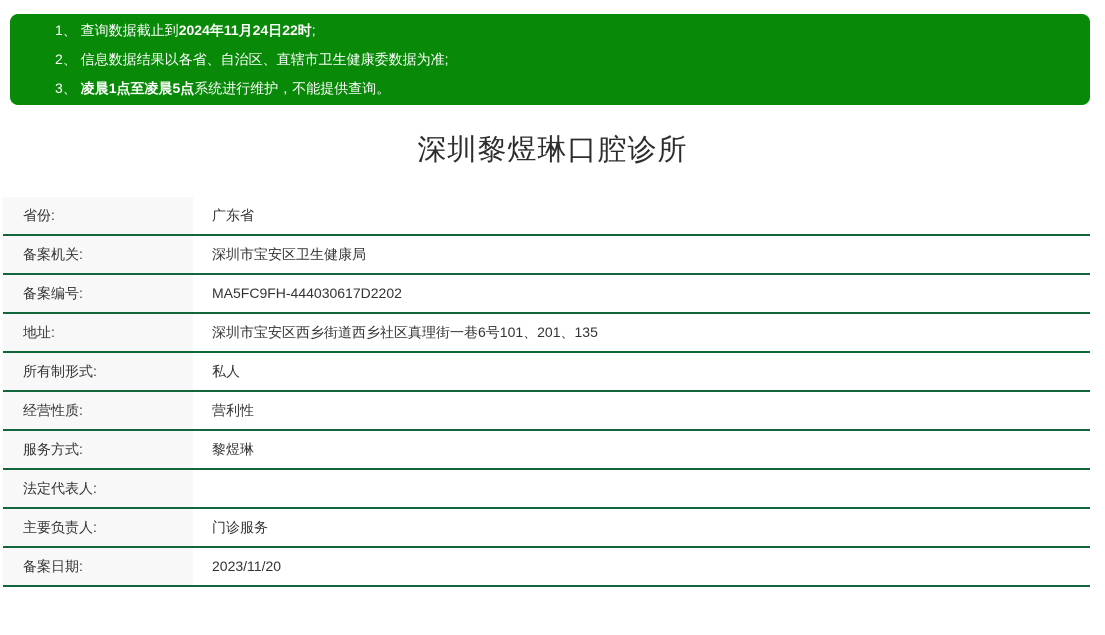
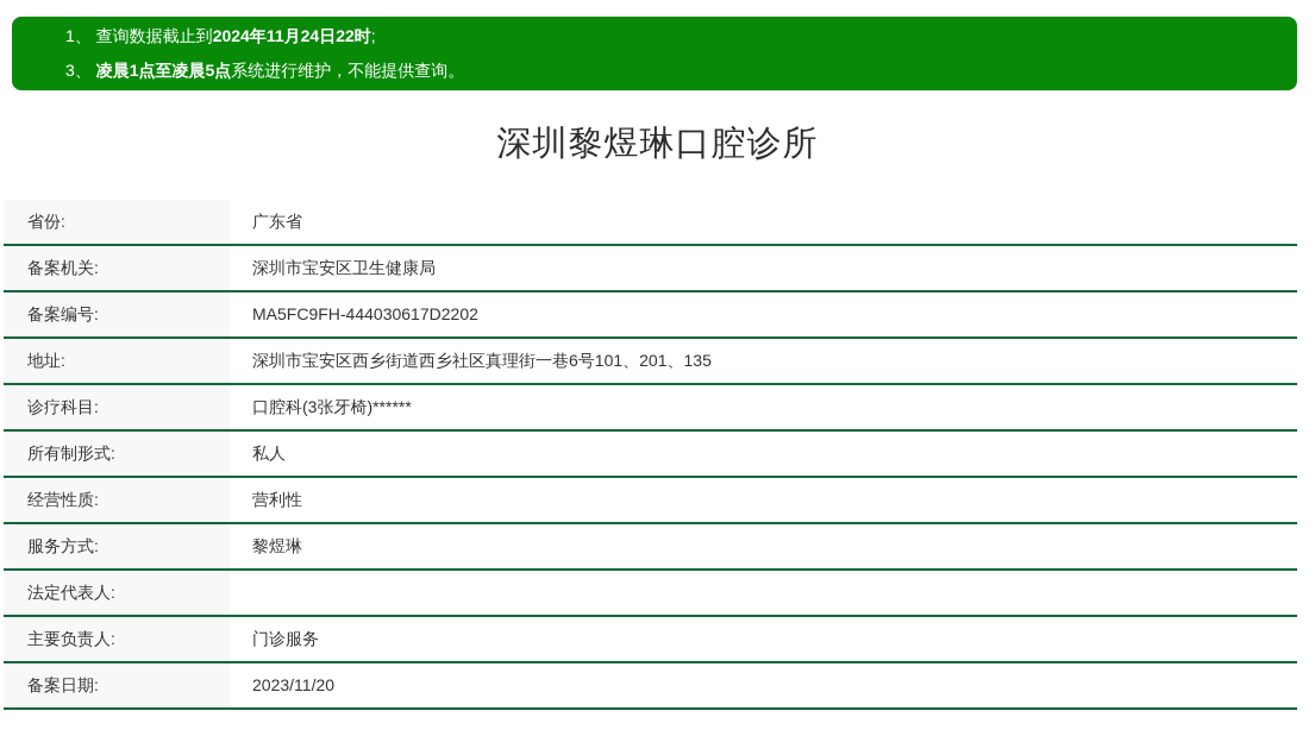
  1、 查询数据截止到2024年11月24日22时;
- 2、 信息数据结果以各省、自治区、直辖市卫生健康委数据为准;
  3、 凌晨1点至凌晨5点系统进行维护，不能提供查询。
  深圳黎煜琳口腔诊所
  省份:	广东省
  备案机关:	深圳市宝安区卫生健康局
  备案编号:	MA5FC9FH-444030617D2202
  地址:	深圳市宝安区西乡街道西乡社区真理街一巷6号101、201、135
+ 诊疗科目:	口腔科(3张牙椅)******
  所有制形式:	私人
  经营性质:	营利性
  服务方式:	黎煜琳
  法定代表人:
  主要负责人:	门诊服务
  备案日期:	2023/11/20
